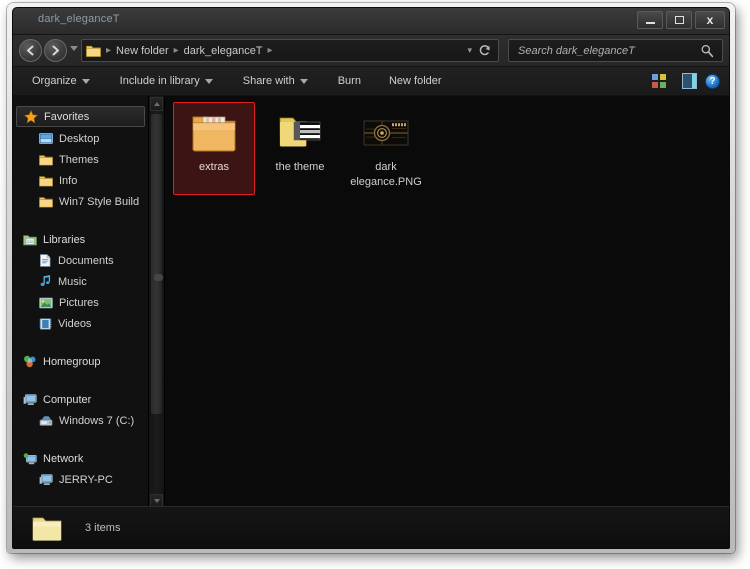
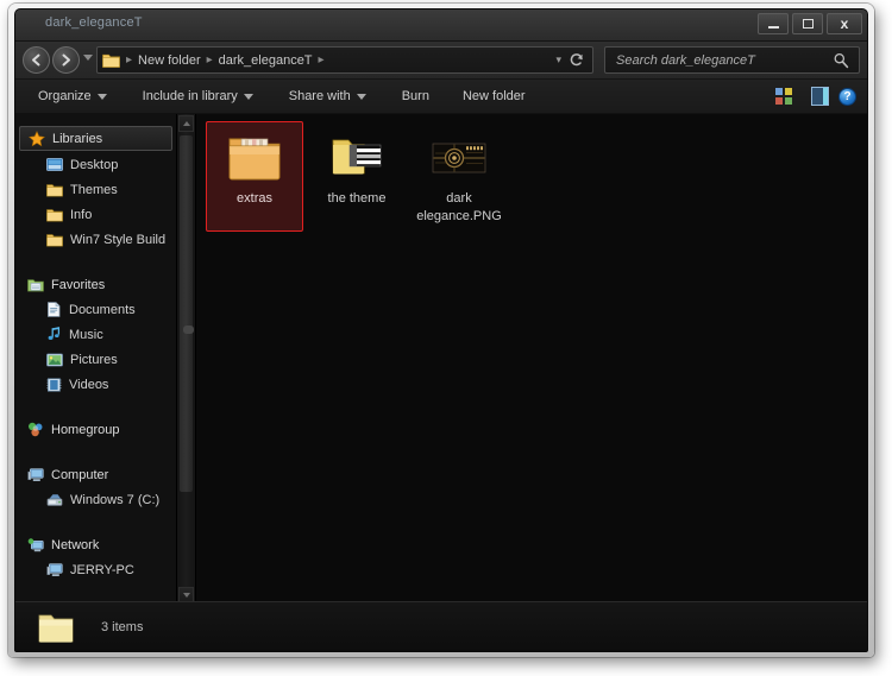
  dark_eleganceT
  x
  ▸
  New folder
  ▸
  dark_eleganceT
  ▸
  ▾
  Search dark_eleganceT
  Organize
  Include in library
  Share with
  Burn
  New folder
  ?
- Favorites
+ Libraries
  Desktop
  Themes
  Info
  Win7 Style Build
- Libraries
+ Favorites
  Documents
  Music
  Pictures
  Videos
  Homegroup
  Computer
  Windows 7 (C:)
  Network
  JERRY-PC
  extras
  the theme
  dark elegance.PNG
  3 items
